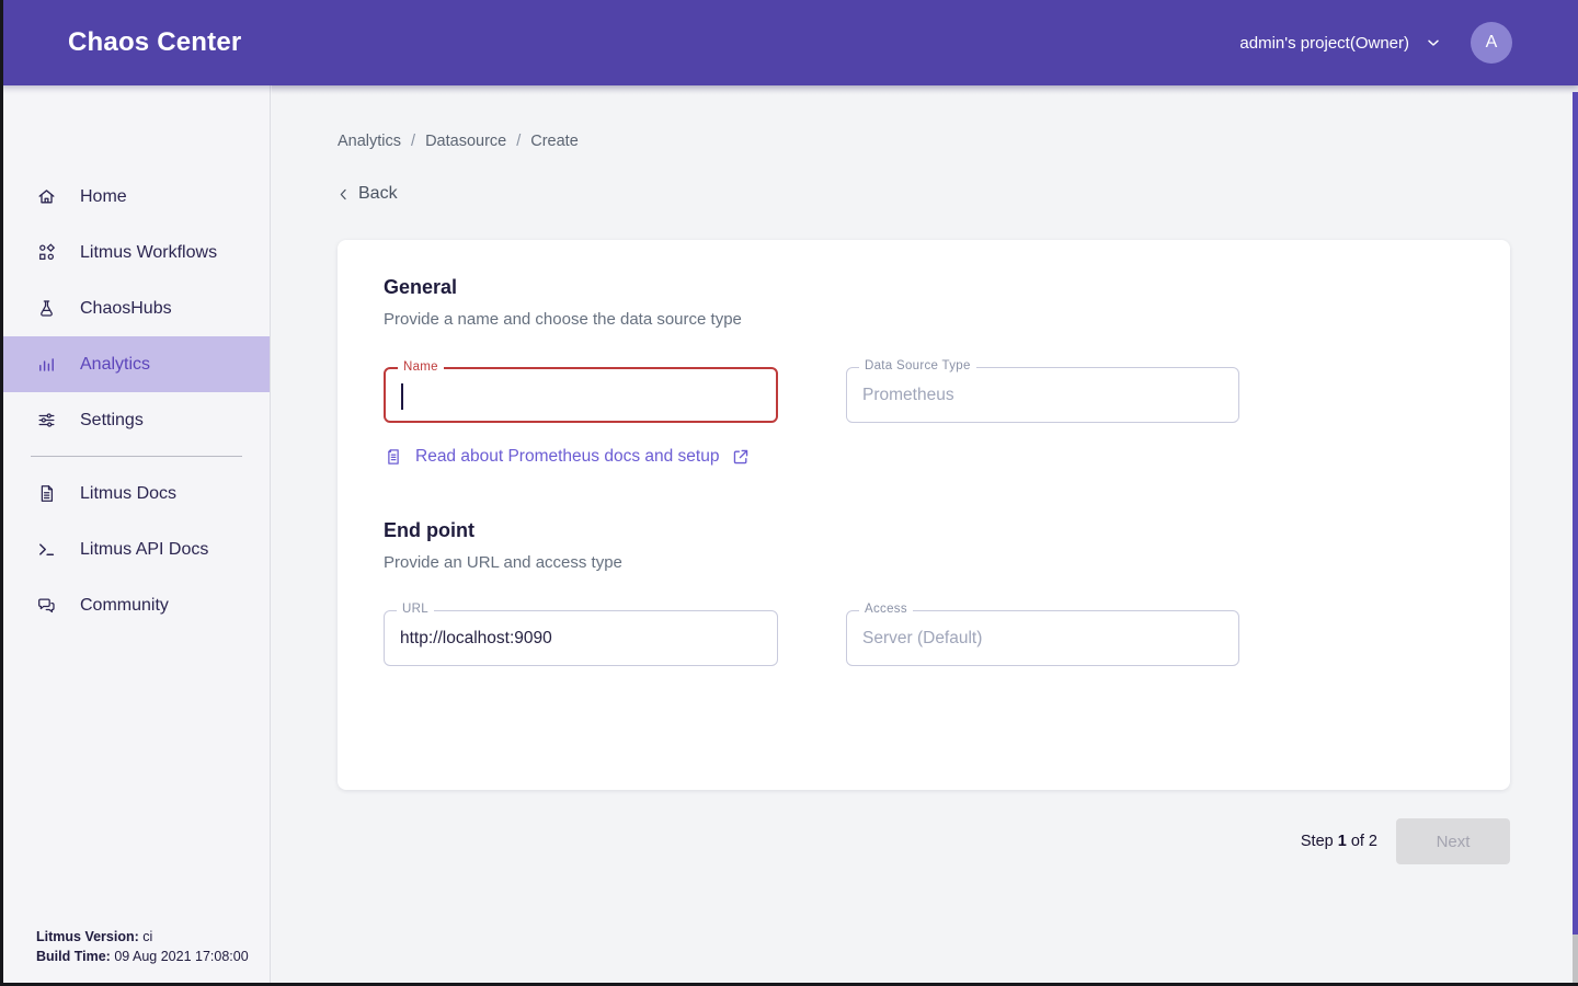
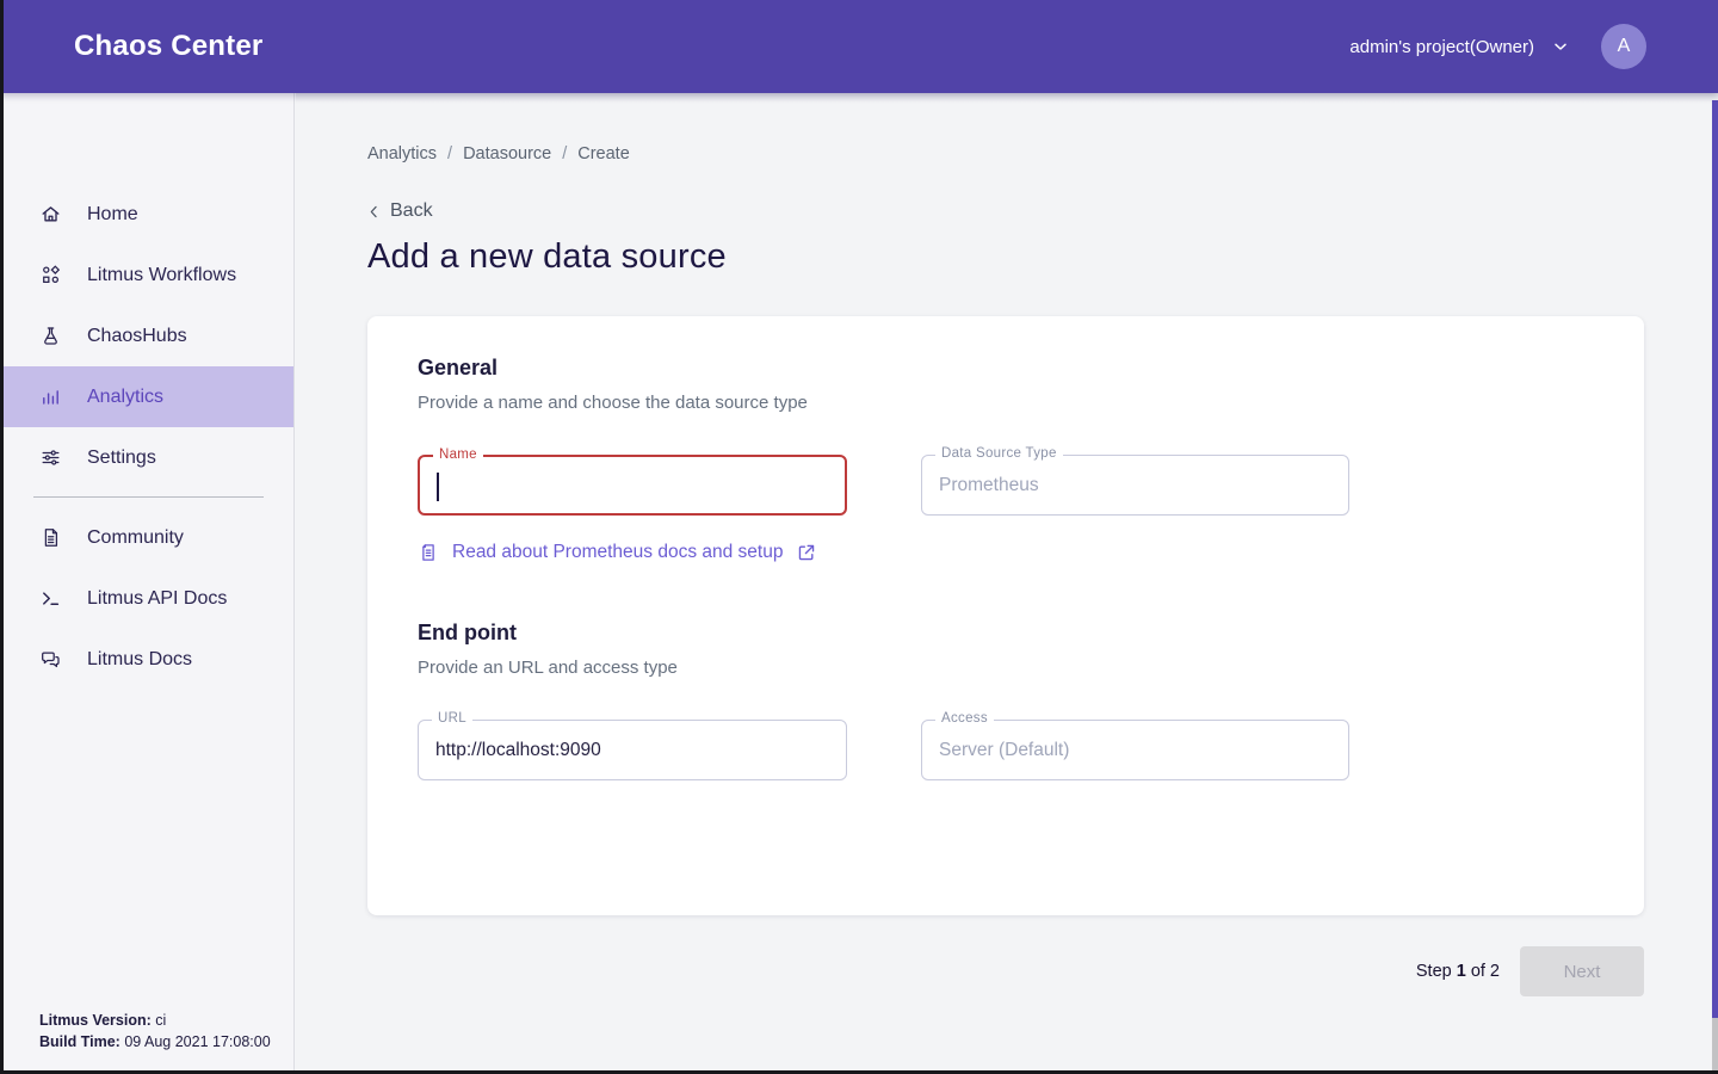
  Chaos Center
  admin's project(Owner)
  A
  Home
  Litmus Workflows
  ChaosHubs
  Analytics
  Settings
- Litmus Docs
+ Community
  Litmus API Docs
- Community
+ Litmus Docs
  Litmus Version: ci
  Build Time: 09 Aug 2021 17:08:00
  Analytics
  /
  Datasource
  /
  Create
  Back
+ Add a new data source
  General
  Provide a name and choose the data source type
  Name
  Data Source Type
  Prometheus
  Read about Prometheus docs and setup
  End point
  Provide an URL and access type
  URL
  http://localhost:9090
  Access
  Server (Default)
  Step 1 of 2
  Next
